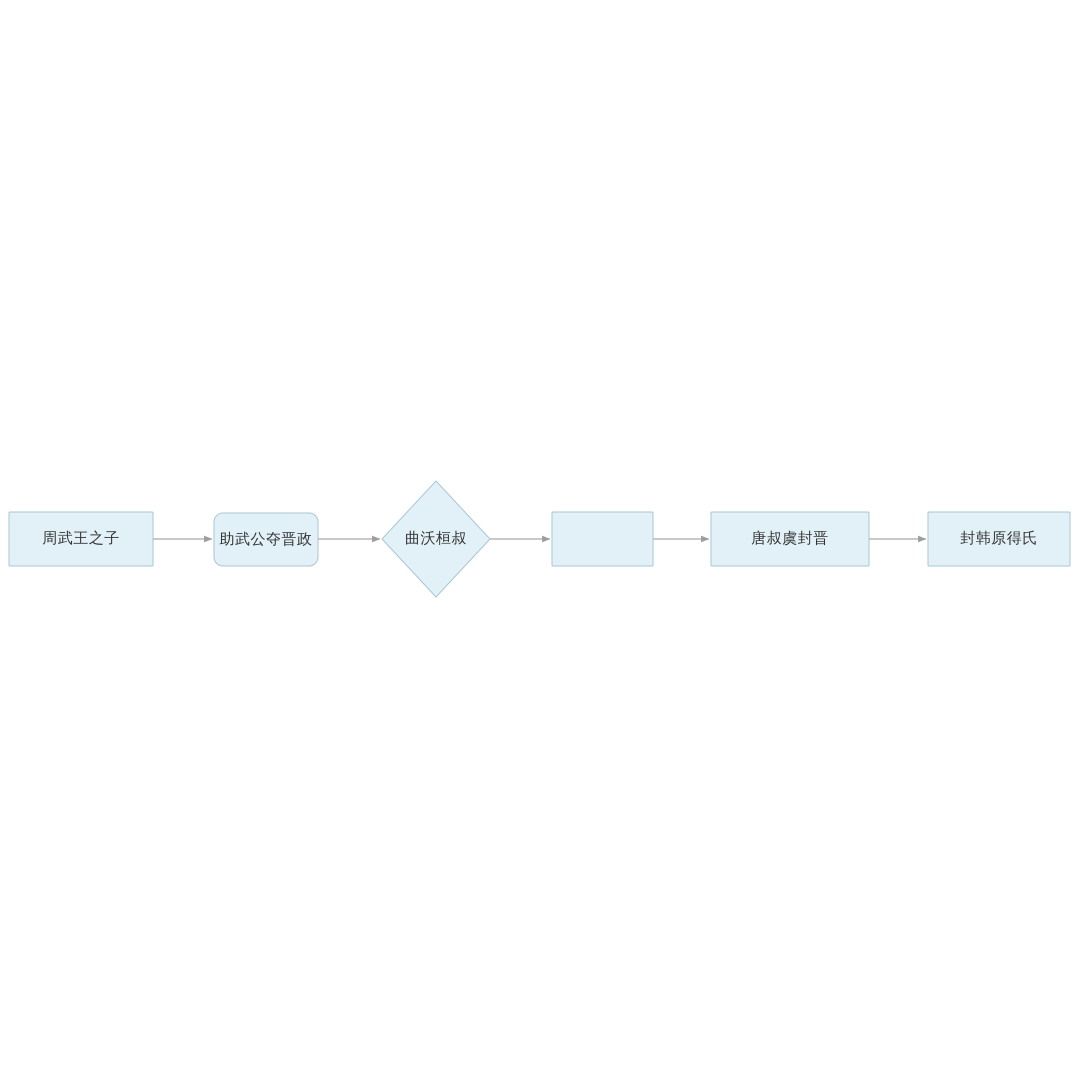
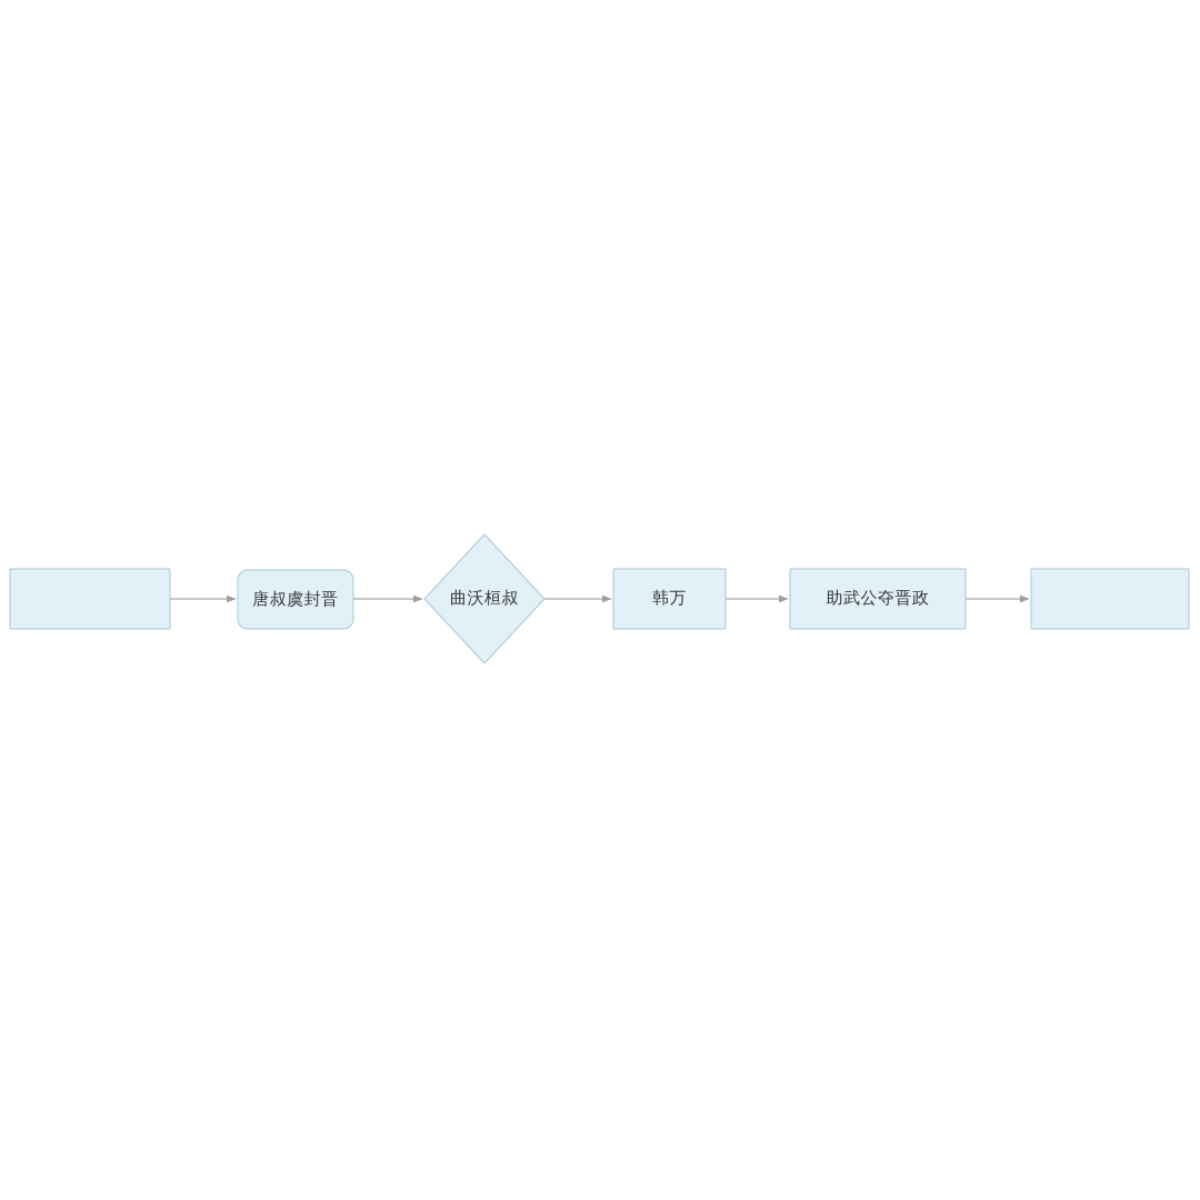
- 周武王之子
- 助武公夺晋政
+ 唐叔虞封晋
  曲沃桓叔
+ 韩万
- 唐叔虞封晋
+ 助武公夺晋政
- 封韩原得氏
